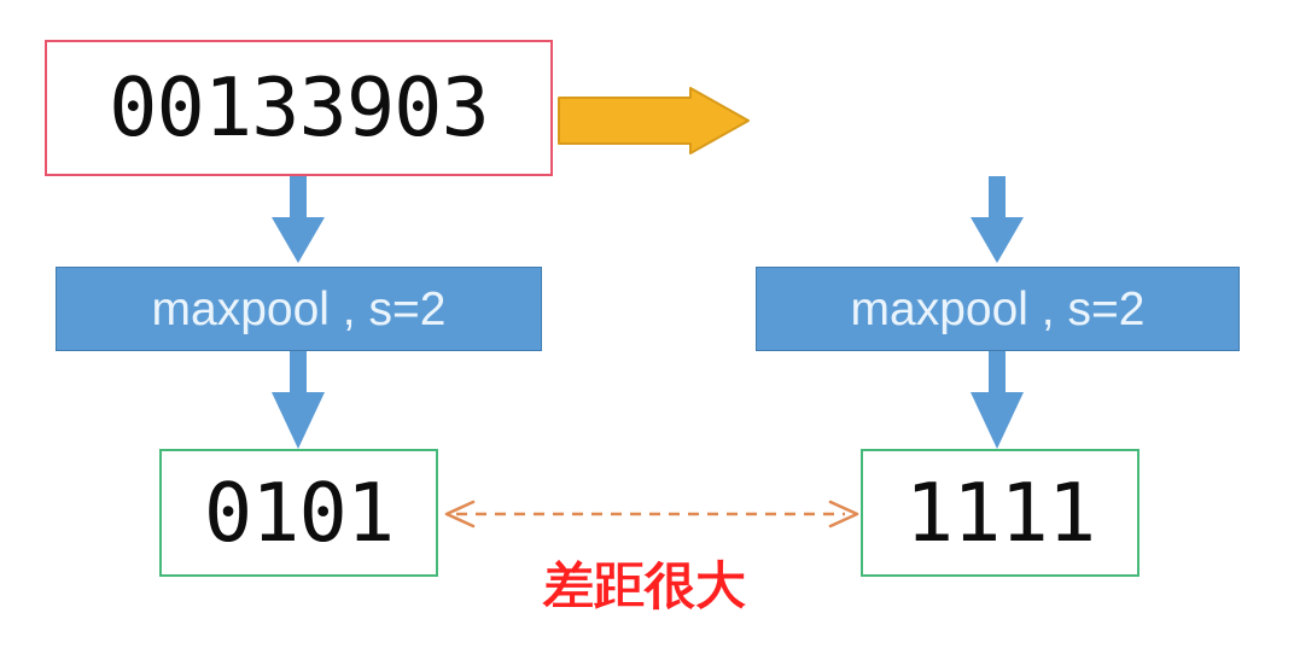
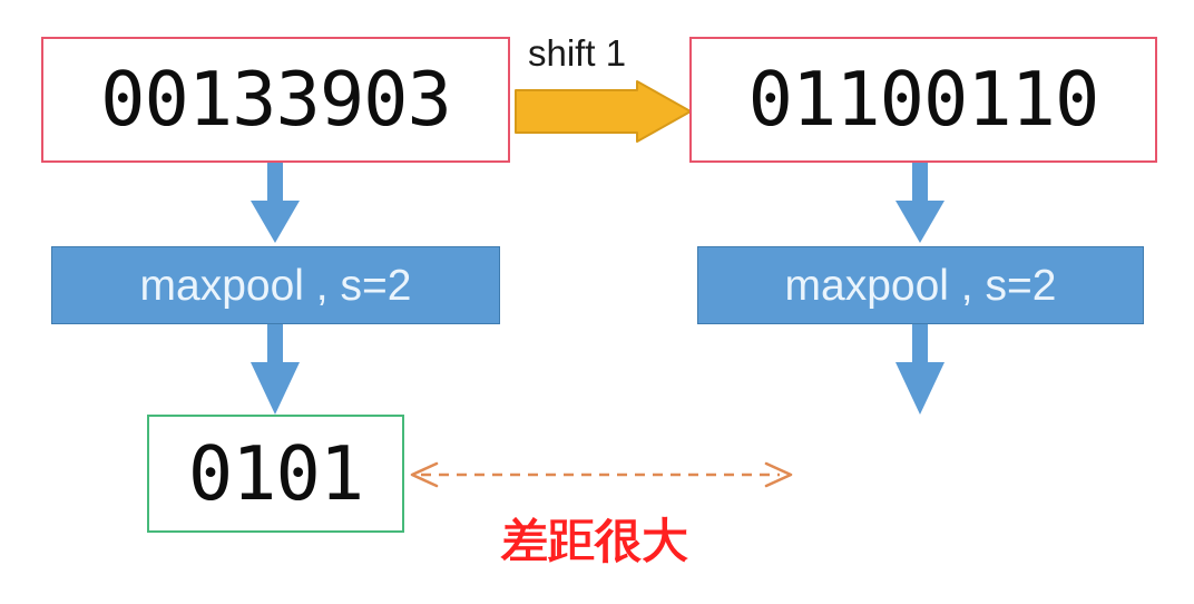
  00133903
+ 01100110
+ shift 1
  maxpool , s=2
  maxpool , s=2
  0101
- 1111
  差距很大
